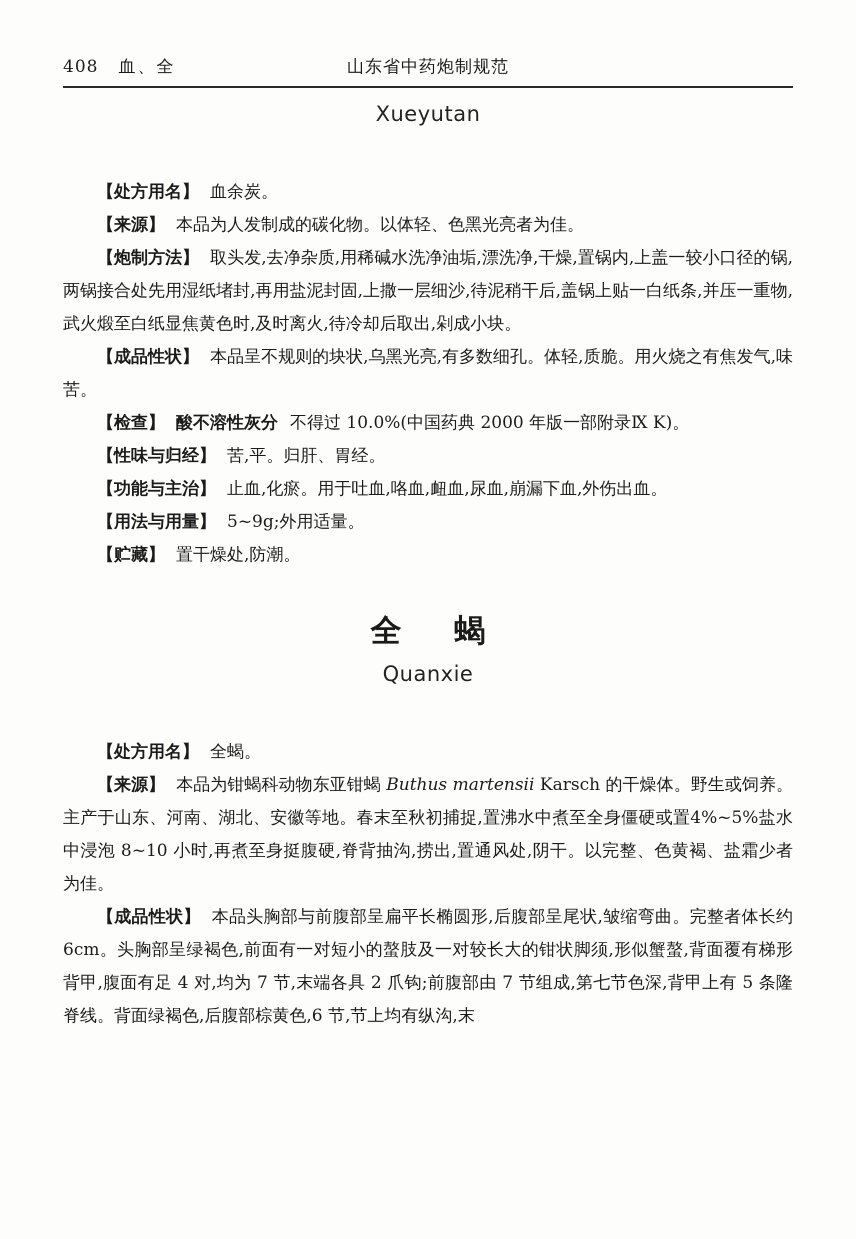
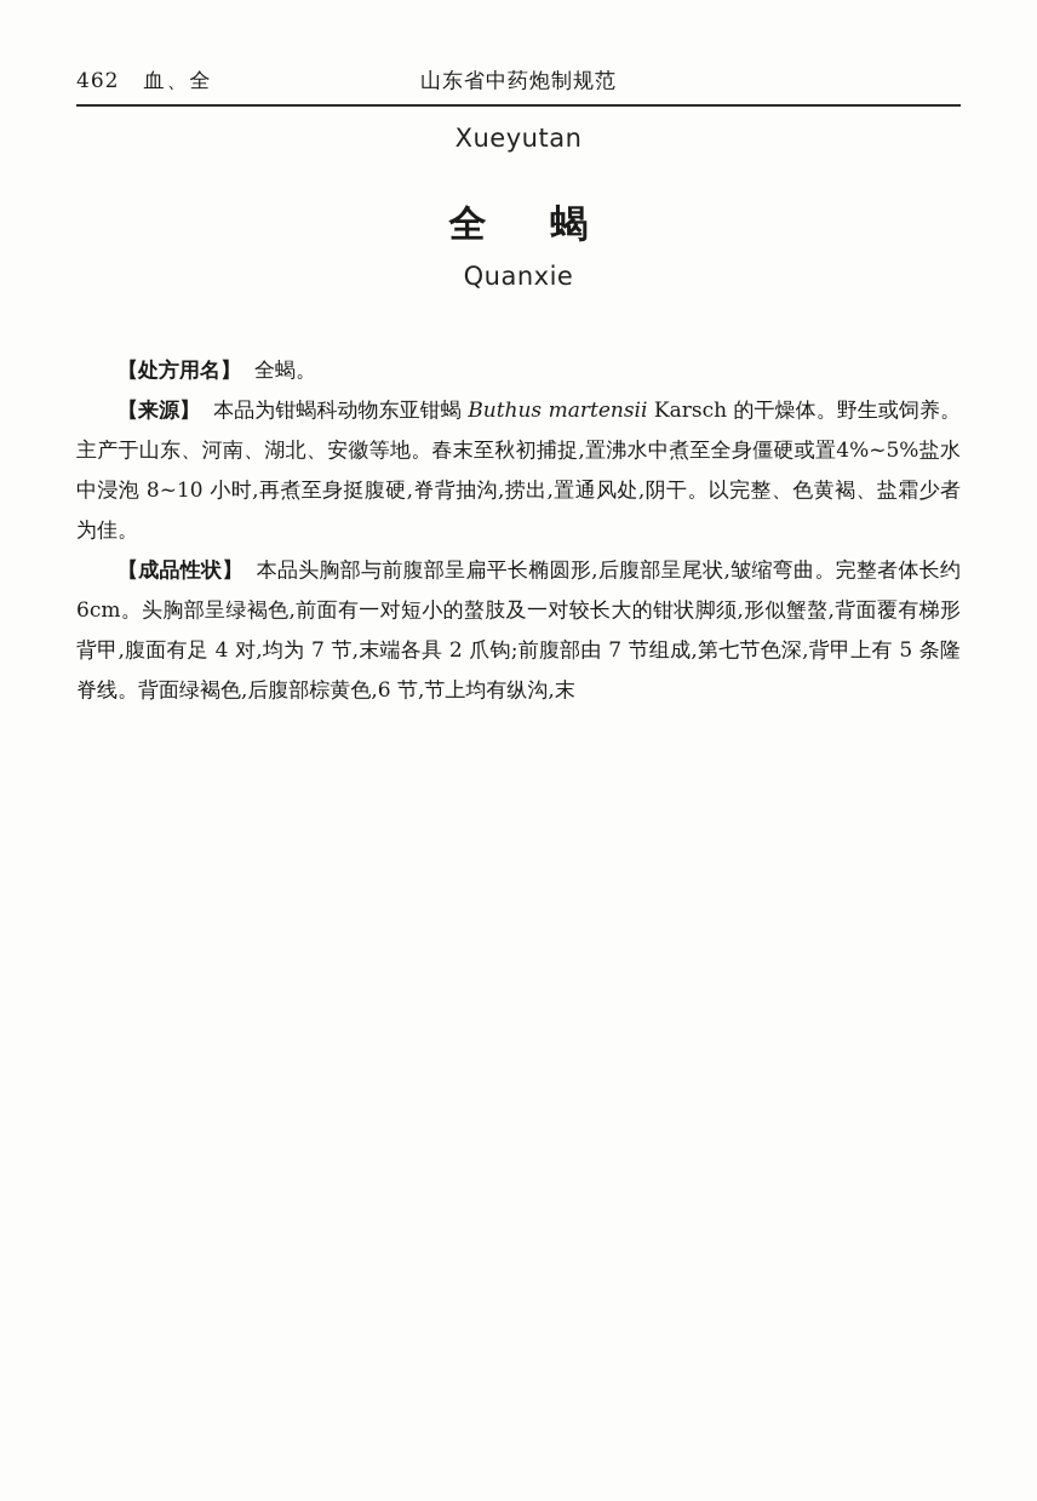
- 408
+ 462
  血、全
  山东省中药炮制规范
  Xueyutan
- 【处方用名】 血余炭。
- 【来源】 本品为人发制成的碳化物。以体轻、色黑光亮者为佳。
- 【炮制方法】 取头发,去净杂质,用稀碱水洗净油垢,漂洗净,干燥,置锅内,上盖一较小口径的锅,两锅接合处先用湿纸堵封,再用盐泥封固,上撒一层细沙,待泥稍干后,盖锅上贴一白纸条,并压一重物,武火煅至白纸显焦黄色时,及时离火,待冷却后取出,剁成小块。
- 【成品性状】 本品呈不规则的块状,乌黑光亮,有多数细孔。体轻,质脆。用火烧之有焦发气,味苦。
- 【检查】 酸不溶性灰分 不得过 10.0%(中国药典 2000 年版一部附录Ⅸ K)。
- 【性味与归经】 苦,平。归肝、胃经。
- 【功能与主治】 止血,化瘀。用于吐血,咯血,衄血,尿血,崩漏下血,外伤出血。
- 【用法与用量】 5~9g;外用适量。
- 【贮藏】 置干燥处,防潮。
  全蝎
  Quanxie
  【处方用名】 全蝎。
  【来源】 本品为钳蝎科动物东亚钳蝎 Buthus martensii Karsch 的干燥体。野生或饲养。主产于山东、河南、湖北、安徽等地。春末至秋初捕捉,置沸水中煮至全身僵硬或置4%~5%盐水中浸泡 8~10 小时,再煮至身挺腹硬,脊背抽沟,捞出,置通风处,阴干。以完整、色黄褐、盐霜少者为佳。
  【成品性状】 本品头胸部与前腹部呈扁平长椭圆形,后腹部呈尾状,皱缩弯曲。完整者体长约 6cm。头胸部呈绿褐色,前面有一对短小的螯肢及一对较长大的钳状脚须,形似蟹螯,背面覆有梯形背甲,腹面有足 4 对,均为 7 节,末端各具 2 爪钩;前腹部由 7 节组成,第七节色深,背甲上有 5 条隆脊线。背面绿褐色,后腹部棕黄色,6 节,节上均有纵沟,末
